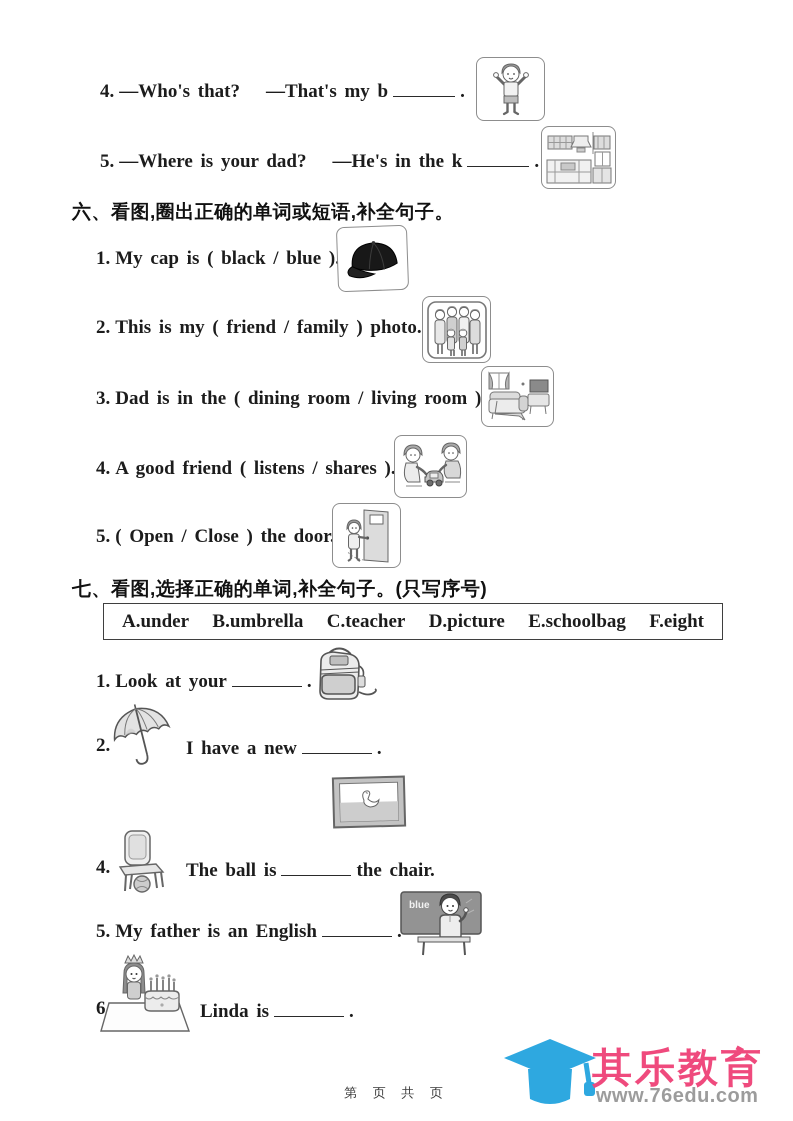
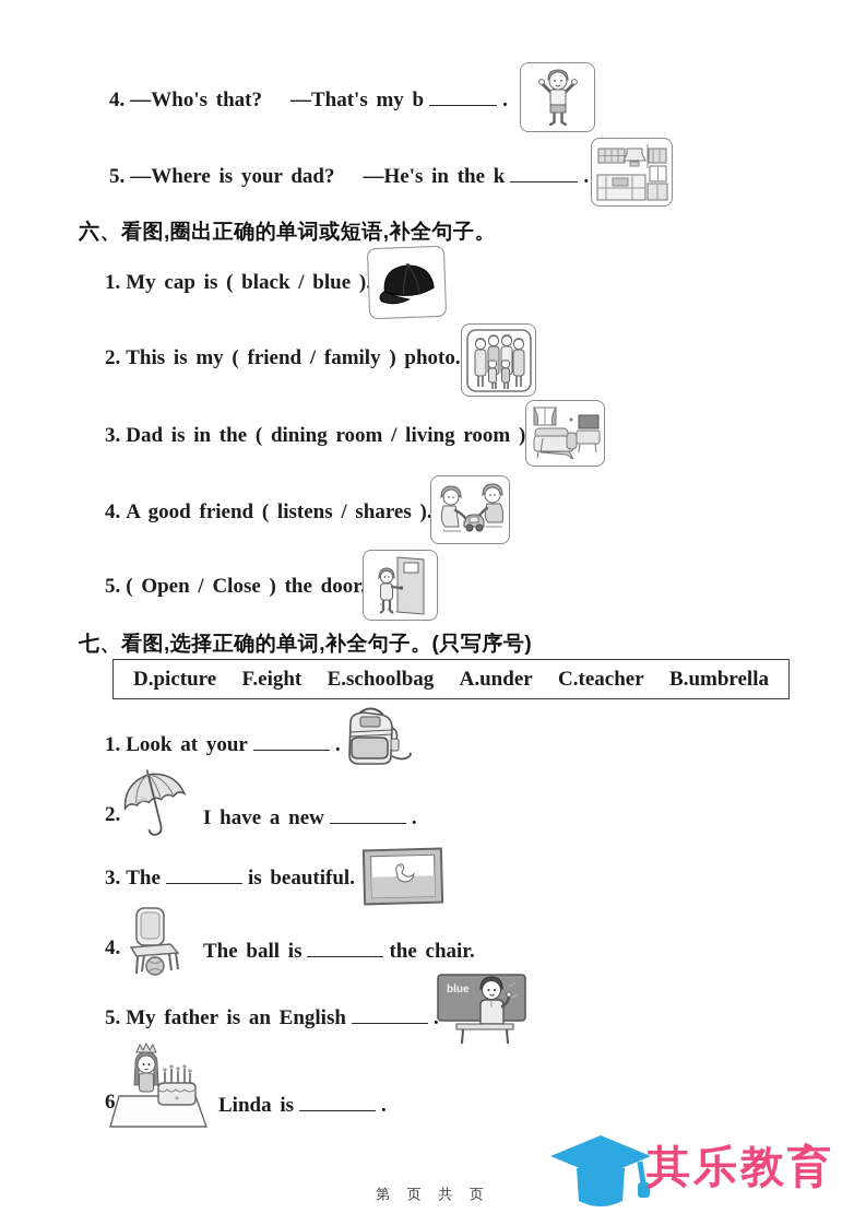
  4. —Who's that? —That's my b .
  5. —Where is your dad? —He's in the k .
  六、看图,圈出正确的单词或短语,补全句子。
  1. My cap is ( black / blue )
  2. This is my ( friend / family ) photo.
  3. Dad is in the ( dining room / living room )
  4. A good friend ( listens / shares )
  5. ( Open / Close ) the door
  七、看图,选择正确的单词,补全句子。(只写序号)
- A.under
+ D.picture
- B.umbrella
+ F.eight
- C.teacher
+ E.schoolbag
- D.picture
+ A.under
- E.schoolbag
+ C.teacher
- F.eight
+ B.umbrella
  1. Look at your .
  2.
  I have a new .
+ 3. The is beautiful.
  4.
  The ball is the chair.
  5. My father is an English .
  blue
  Linda is .
  第 页 共 页
  其乐教育
- www.76edu.com
